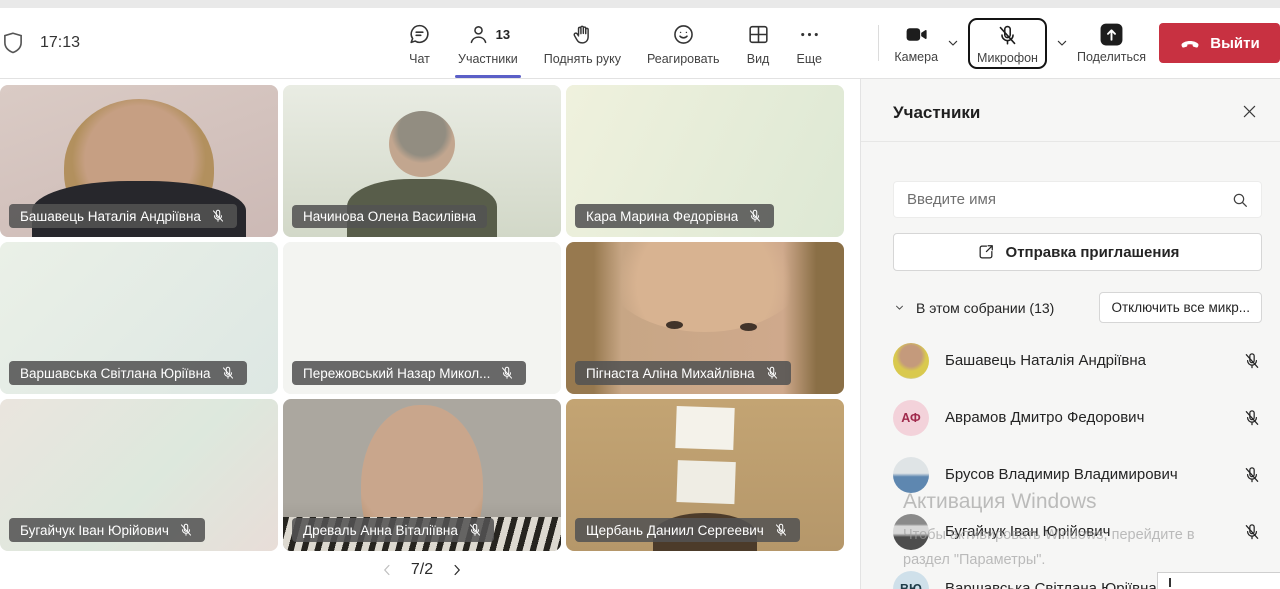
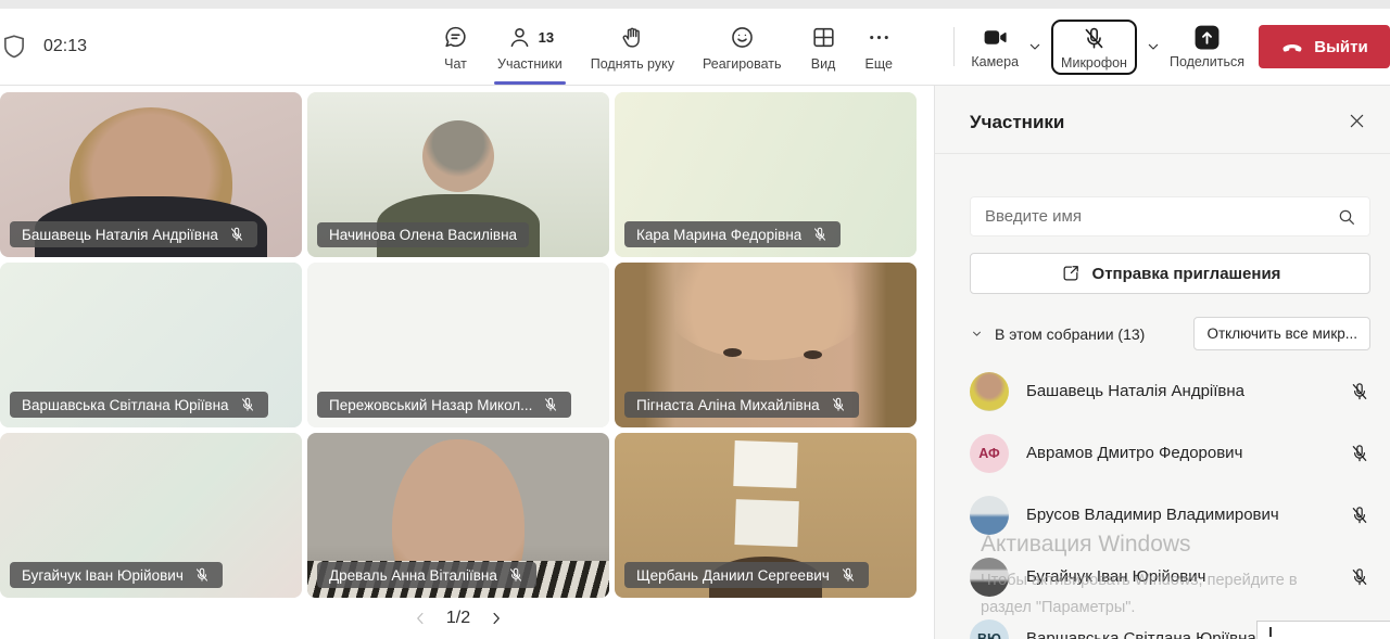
- 17:13
+ 02:13
  Чат
  13
  Участники
  Поднять руку
  Реагировать
  Вид
  Еще
  Камера
  Микрофон
  Поделиться
  Выйти
  Башавець Наталія Андріївна
  Начинова Олена Василівна
  Кара Марина Федорівна
  Варшавська Світлана Юріївна
  Пережовський Назар Микол...
  Пігнаста Аліна Михайлівна
  Бугайчук Іван Юрійович
  Древаль Анна Віталіївна
  Щербань Даниил Сергеевич
- 7/2
+ 1/2
  Участники
  Введите имя
  Отправка приглашения
  В этом собрании (13)
  Отключить все микр...
  Башавець Наталія Андріївна
  АФ
  Аврамов Дмитро Федорович
  Брусов Владимир Владимирович
  Бугайчук Іван Юрійович
  Активация Windows
  Чтобы активировать Windows, перейдите в
  раздел "Параметры".
